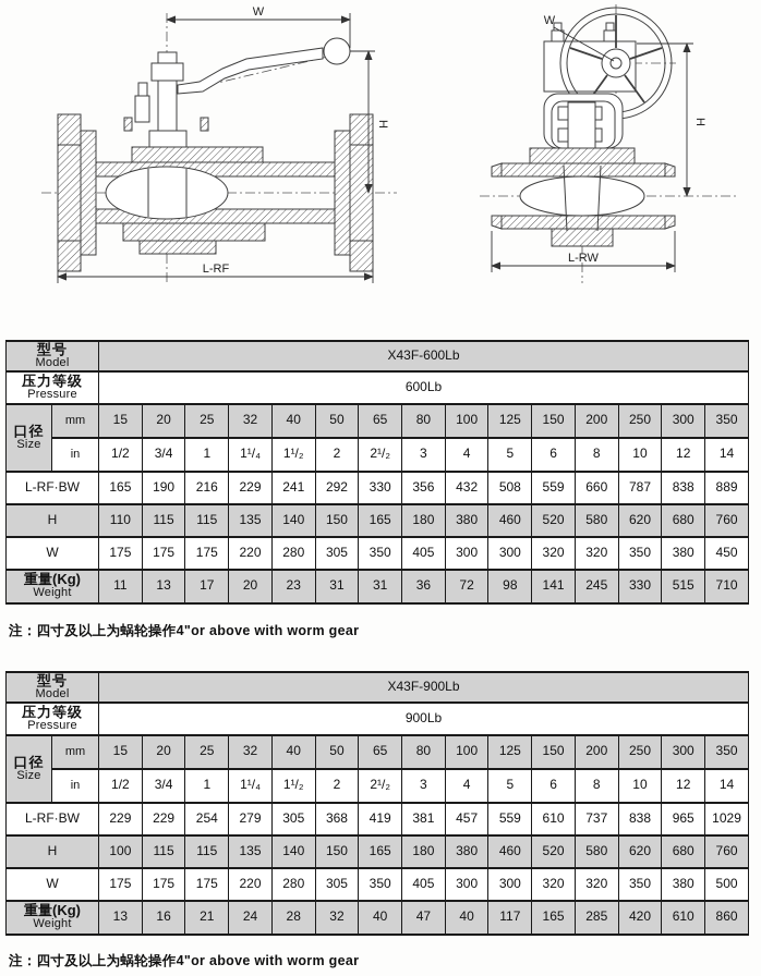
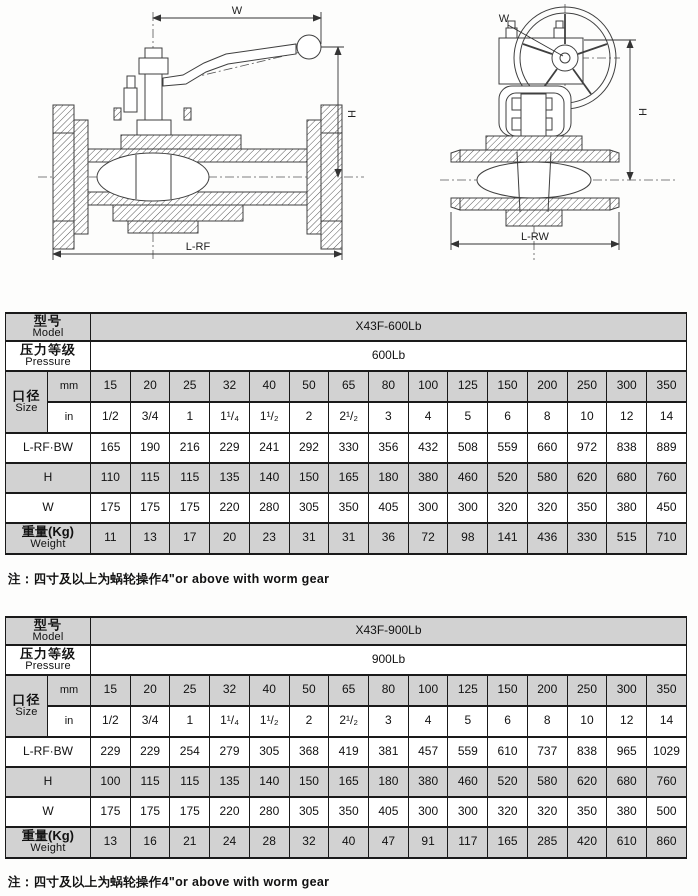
  W
  L-RF
  W
  L-RW
  型号 Model	X43F-600Lb
  压力等级 Pressure	600Lb
  口径 Size	mm	15	20	25	32	40	50	65	80	100	125	150	200	250	300	350
  in	1/2	3/4	1	1¹/₄	1¹/₂	2	2¹/₂	3	4	5	6	8	10	12	14
- L-RF·BW	165	190	216	229	241	292	330	356	432	508	559	660	787	838	889
+ L-RF·BW	165	190	216	229	241	292	330	356	432	508	559	660	972	838	889
  H	110	115	115	135	140	150	165	180	380	460	520	580	620	680	760
  W	175	175	175	220	280	305	350	405	300	300	320	320	350	380	450
- 重量(Kg) Weight	11	13	17	20	23	31	31	36	72	98	141	245	330	515	710
+ 重量(Kg) Weight	11	13	17	20	23	31	31	36	72	98	141	436	330	515	710
  注：四寸及以上为蜗轮操作4"or above with worm gear
  型号 Model	X43F-900Lb
  压力等级 Pressure	900Lb
  口径 Size	mm	15	20	25	32	40	50	65	80	100	125	150	200	250	300	350
  in	1/2	3/4	1	1¹/₄	1¹/₂	2	2¹/₂	3	4	5	6	8	10	12	14
  L-RF·BW	229	229	254	279	305	368	419	381	457	559	610	737	838	965	1029
  H	100	115	115	135	140	150	165	180	380	460	520	580	620	680	760
  W	175	175	175	220	280	305	350	405	300	300	320	320	350	380	500
- 重量(Kg) Weight	13	16	21	24	28	32	40	47	40	117	165	285	420	610	860
+ 重量(Kg) Weight	13	16	21	24	28	32	40	47	91	117	165	285	420	610	860
  注：四寸及以上为蜗轮操作4"or above with worm gear
